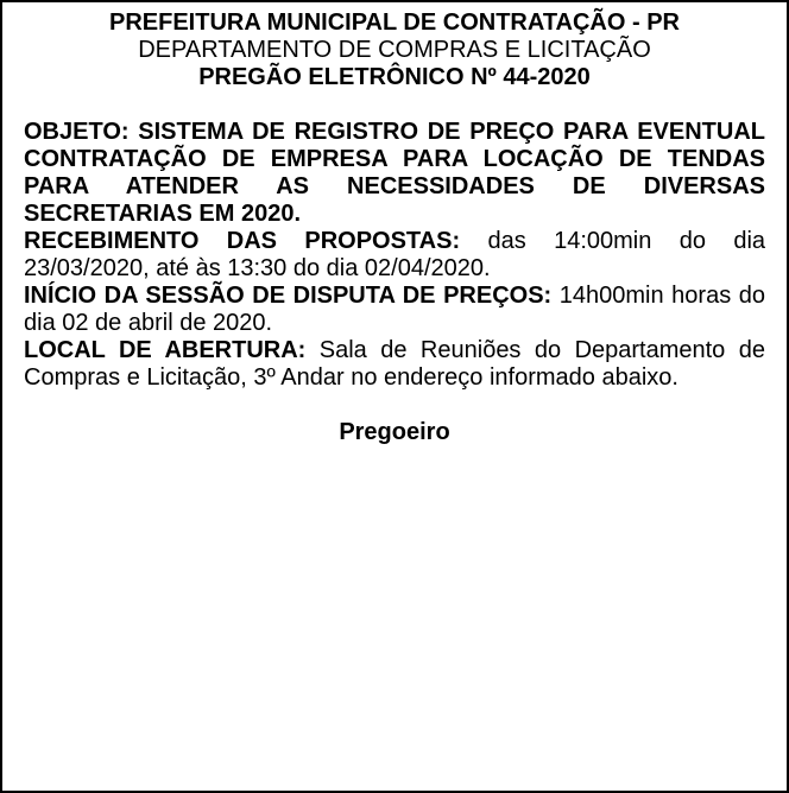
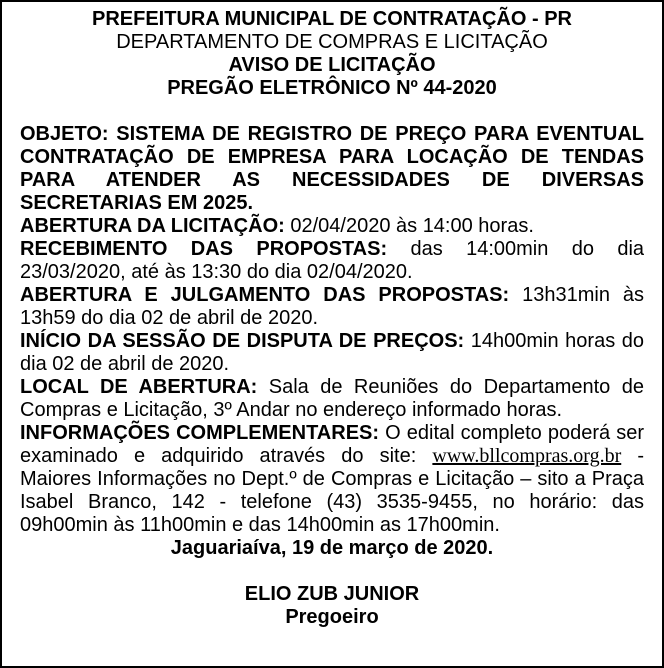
  PREFEITURA MUNICIPAL DE CONTRATAÇÃO - PR
  DEPARTAMENTO DE COMPRAS E LICITAÇÃO
+ AVISO DE LICITAÇÃO
  PREGÃO ELETRÔNICO Nº 44-2020
- OBJETO: SISTEMA DE REGISTRO DE PREÇO PARA EVENTUAL CONTRATAÇÃO DE EMPRESA PARA LOCAÇÃO DE TENDAS PARA ATENDER AS NECESSIDADES DE DIVERSAS SECRETARIAS EM 2020.
+ OBJETO: SISTEMA DE REGISTRO DE PREÇO PARA EVENTUAL CONTRATAÇÃO DE EMPRESA PARA LOCAÇÃO DE TENDAS PARA ATENDER AS NECESSIDADES DE DIVERSAS SECRETARIAS EM 2025.
+ ABERTURA DA LICITAÇÃO: 02/04/2020 às 14:00 horas.
  RECEBIMENTO DAS PROPOSTAS: das 14:00min do dia 23/03/2020, até às 13:30 do dia 02/04/2020.
+ ABERTURA E JULGAMENTO DAS PROPOSTAS: 13h31min às 13h59 do dia 02 de abril de 2020.
  INÍCIO DA SESSÃO DE DISPUTA DE PREÇOS: 14h00min horas do dia 02 de abril de 2020.
- LOCAL DE ABERTURA: Sala de Reuniões do Departamento de Compras e Licitação, 3º Andar no endereço informado abaixo.
+ LOCAL DE ABERTURA: Sala de Reuniões do Departamento de Compras e Licitação, 3º Andar no endereço informado horas.
+ INFORMAÇÕES COMPLEMENTARES: O edital completo poderá ser examinado e adquirido através do site: www.bllcompras.org.br - Maiores Informações no Dept.º de Compras e Licitação – sito a Praça Isabel Branco, 142 - telefone (43) 3535-9455, no horário: das 09h00min às 11h00min e das 14h00min as 17h00min.
+ Jaguariaíva, 19 de março de 2020.
+ ELIO ZUB JUNIOR
  Pregoeiro
